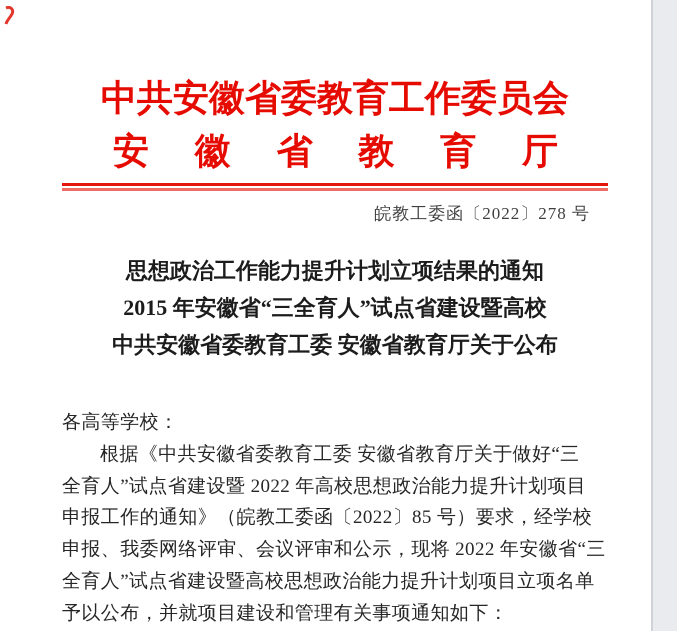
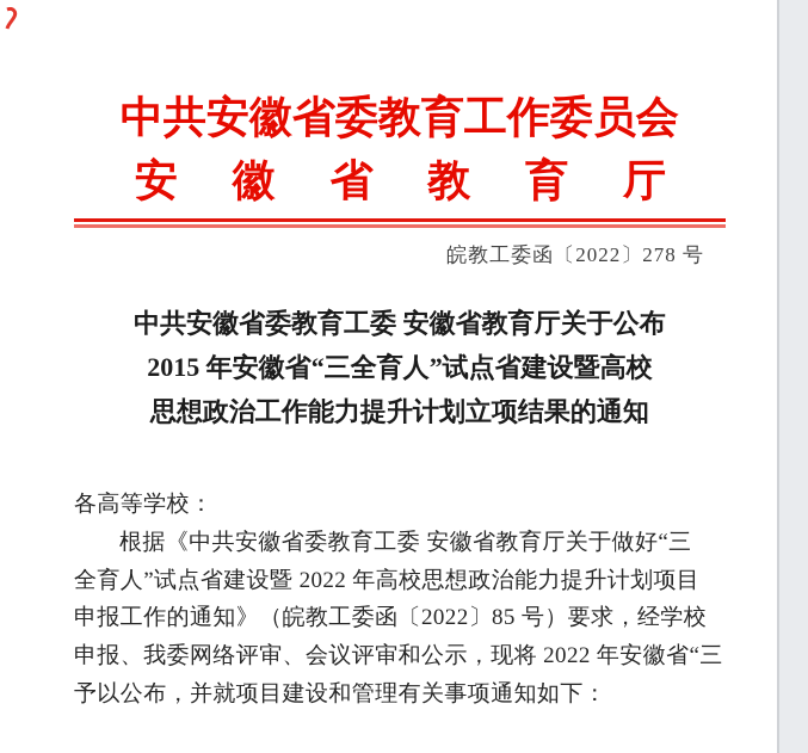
  中共安徽省委教育工作委员会
  安
  徽
  省
  教
  育
  厅
  皖教工委函〔2022〕278 号
- 思想政治工作能力提升计划立项结果的通知
+ 中共安徽省委教育工委 安徽省教育厅关于公布
  2015 年安徽省“三全育人”试点省建设暨高校
- 中共安徽省委教育工委 安徽省教育厅关于公布
+ 思想政治工作能力提升计划立项结果的通知
  各高等学校：
  根据《中共安徽省委教育工委 安徽省教育厅关于做好“三
  全育人”试点省建设暨 2022 年高校思想政治能力提升计划项目
  申报工作的通知》（皖教工委函〔2022〕85 号）要求，经学校
  申报、我委网络评审、会议评审和公示，现将 2022 年安徽省“三
- 全育人”试点省建设暨高校思想政治能力提升计划项目立项名单
  予以公布，并就项目建设和管理有关事项通知如下：
